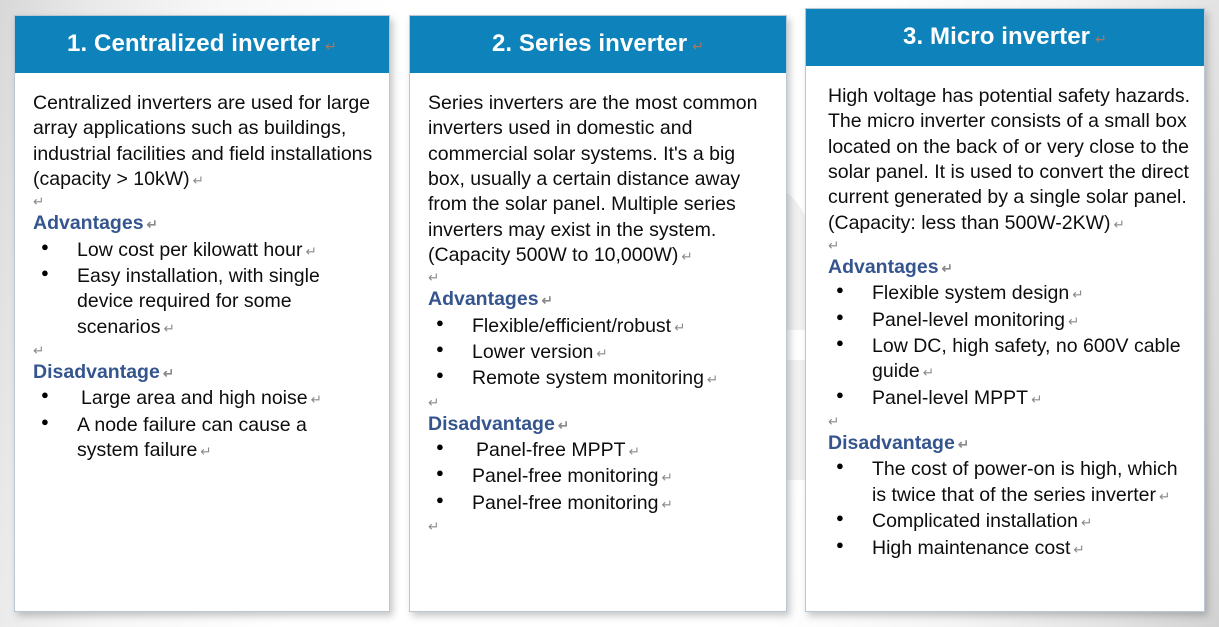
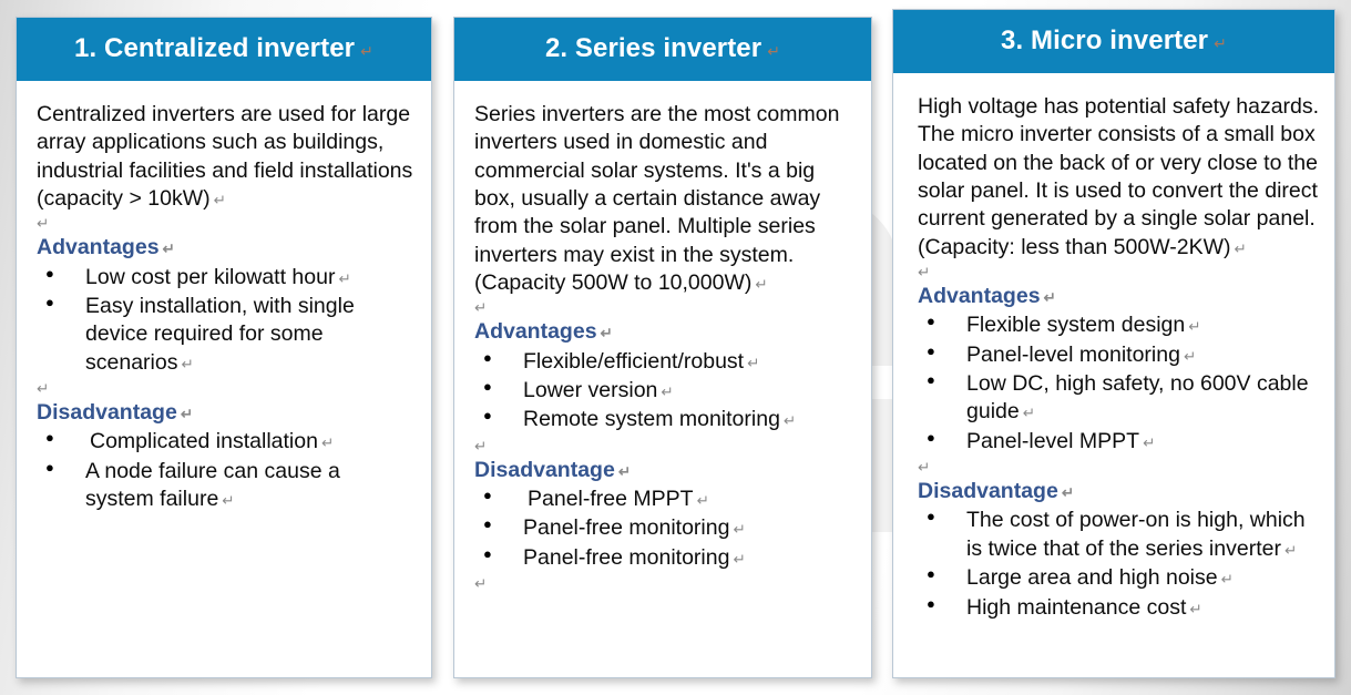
  1. Centralized inverter ↵
  Centralized inverters are used for large array applications such as buildings, industrial facilities and field installations (capacity > 10kW) ↵
  ↵
  Advantages ↵
  Low cost per kilowatt hour ↵
  Easy installation, with single device required for some scenarios ↵
  ↵
  Disadvantage ↵
- Large area and high noise ↵
+ Complicated installation ↵
  A node failure can cause a system failure ↵
  2. Series inverter ↵
  Series inverters are the most common inverters used in domestic and commercial solar systems. It's a big box, usually a certain distance away from the solar panel. Multiple series inverters may exist in the system. (Capacity 500W to 10,000W) ↵
  ↵
  Advantages ↵
  Flexible/efficient/robust ↵
  Lower version ↵
  Remote system monitoring ↵
  ↵
  Disadvantage ↵
  Panel-free MPPT ↵
  Panel-free monitoring ↵
  Panel-free monitoring ↵
  ↵
  3. Micro inverter ↵
  High voltage has potential safety hazards. The micro inverter consists of a small box located on the back of or very close to the solar panel. It is used to convert the direct current generated by a single solar panel. (Capacity: less than 500W-2KW) ↵
  ↵
  Advantages ↵
  Flexible system design ↵
  Panel-level monitoring ↵
  Low DC, high safety, no 600V cable guide ↵
  Panel-level MPPT ↵
  ↵
  Disadvantage ↵
  The cost of power-on is high, which is twice that of the series inverter ↵
- Complicated installation ↵
+ Large area and high noise ↵
  High maintenance cost ↵
